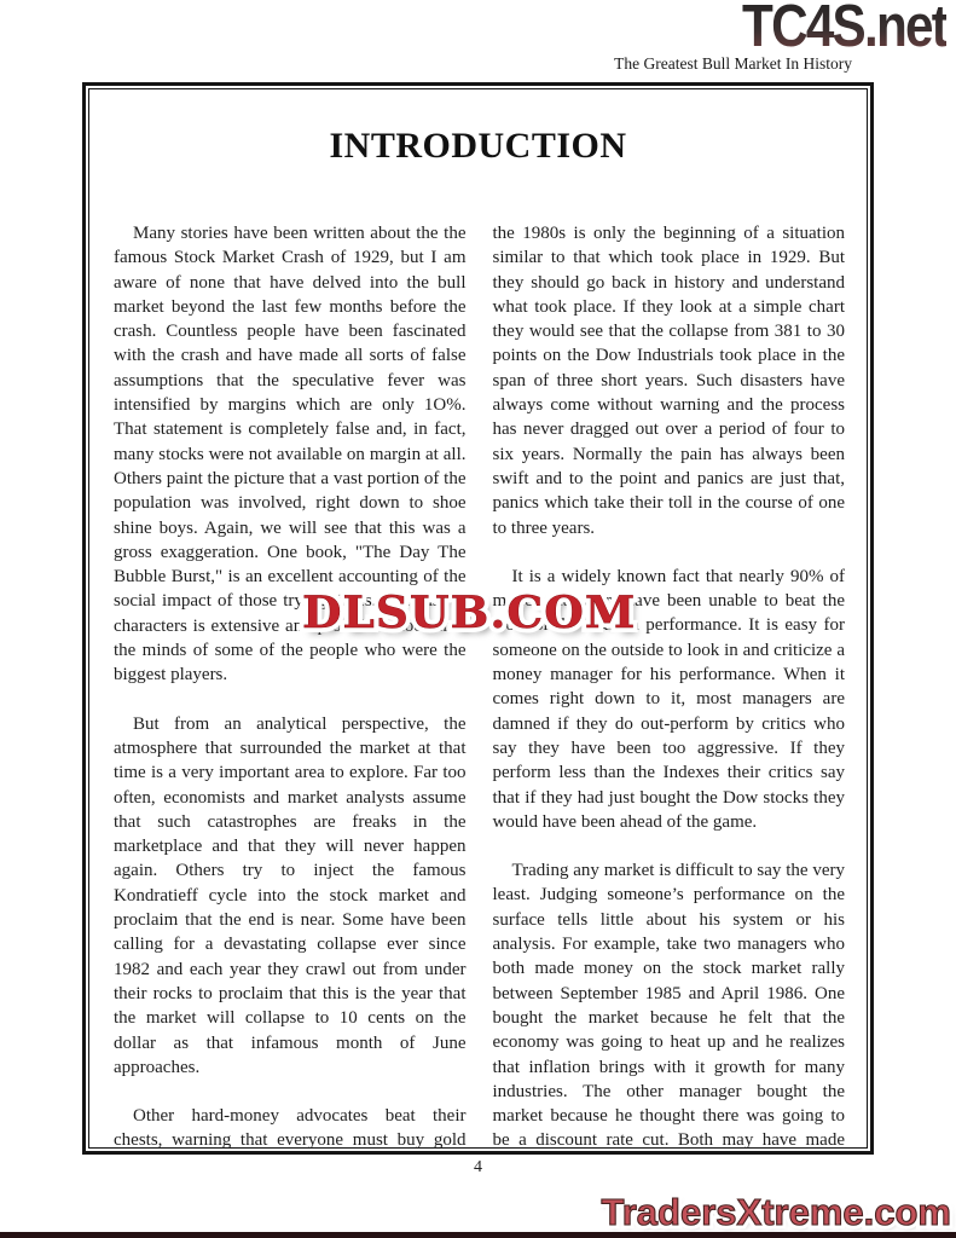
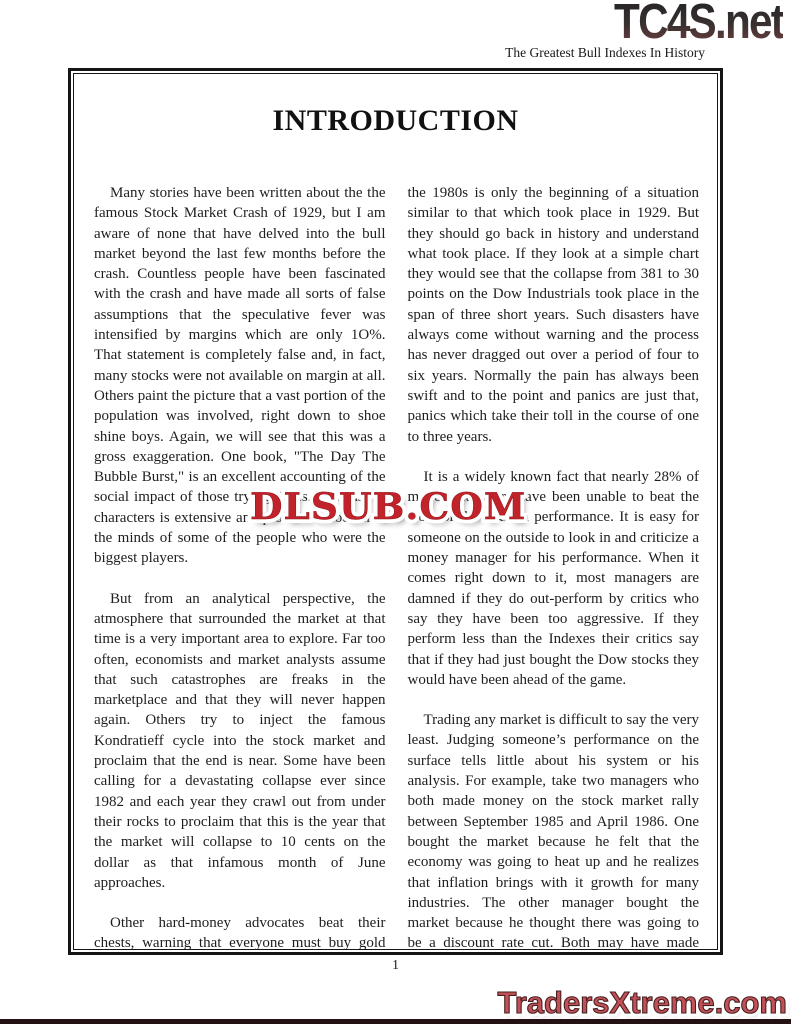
  TC4S.net
- The Greatest Bull Market In History
+ The Greatest Bull Indexes In History
  INTRODUCTION
  Many stories have been written about the the famous Stock Market Crash of 1929, but I am aware of none that have delved into the bull market beyond the last few months before the crash. Countless people have been fascinated with the crash and have made all sorts of false assumptions that the speculative fever was intensified by margins which are only 1O%. That statement is completely false and, in fact, many stocks were not available on margin at all. Others paint the picture that a vast portion of the population was involved, right down to shoe shine boys. Again, we will see that this was a gross exaggeration. One book, "The Day The Bubble Burst," is an excellent accounting of the social impact of those trying times. The cast of characters is extensive and provides a look into the minds of some of the people who were the biggest players.
  But from an analytical perspective, the atmosphere that surrounded the market at that time is a very important area to explore. Far too often, economists and market analysts assume that such catastrophes are freaks in the marketplace and that they will never happen again. Others try to inject the famous Kondratieff cycle into the stock market and proclaim that the end is near. Some have been calling for a devastating collapse ever since 1982 and each year they crawl out from under their rocks to proclaim that this is the year that the market will collapse to 10 cents on the dollar as that infamous month of June approaches.
  the 1980s is only the beginning of a situation similar to that which took place in 1929. But they should go back in history and understand what took place. If they look at a simple chart they would see that the collapse from 381 to 30 points on the Dow Industrials took place in the span of three short years. Such disasters have always come without warning and the process has never dragged out over a period of four to six years. Normally the pain has always been swift and to the point and panics are just that, panics which take their toll in the course of one to three years.
- It is a widely known fact that nearly 90% of money managers have been unable to beat the Dow or the S&P in performance. It is easy for someone on the outside to look in and criticize a money manager for his performance. When it comes right down to it, most managers are damned if they do out-perform by critics who say they have been too aggressive. If they perform less than the Indexes their critics say that if they had just bought the Dow stocks they would have been ahead of the game.
+ It is a widely known fact that nearly 28% of money managers have been unable to beat the Dow or the S&P in performance. It is easy for someone on the outside to look in and criticize a money manager for his performance. When it comes right down to it, most managers are damned if they do out-perform by critics who say they have been too aggressive. If they perform less than the Indexes their critics say that if they had just bought the Dow stocks they would have been ahead of the game.
  Trading any market is difficult to say the very least. Judging someone’s performance on the surface tells little about his system or his analysis. For example, take two managers who both made money on the stock market rally between September 1985 and April 1986. One bought the market because he felt that the economy was going to heat up and he realizes that inflation brings with it growth for many industries. The other manager bought the market because he thought there was going to be a discount rate cut. Both may have made
  DLSUB.COM
- 4
+ 1
  TradersXtreme.com
